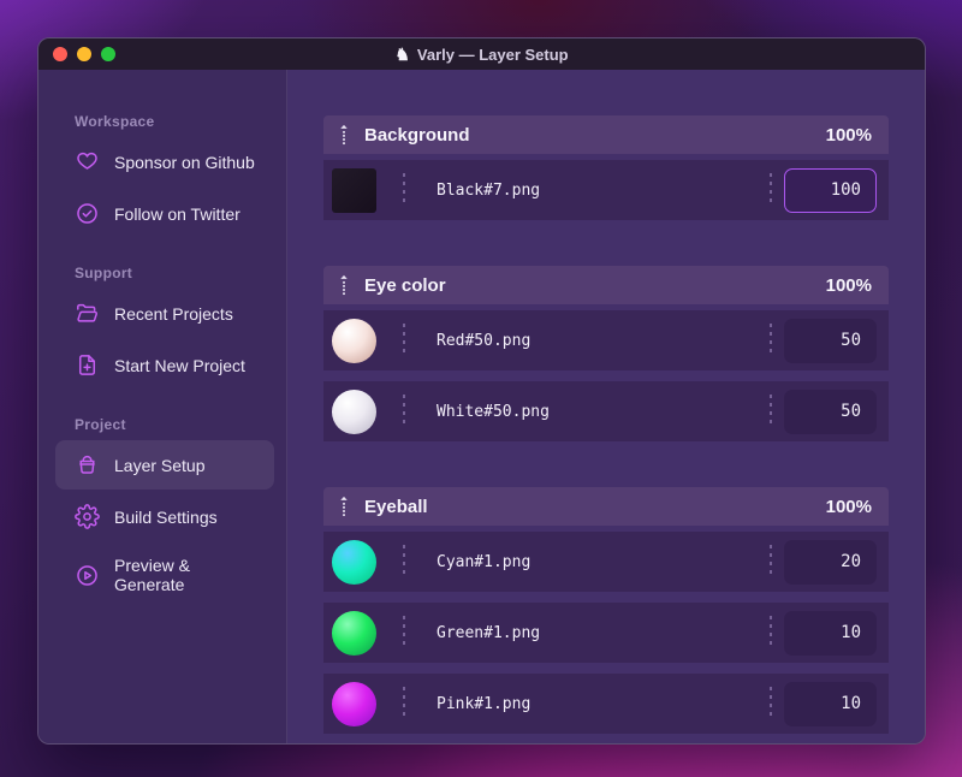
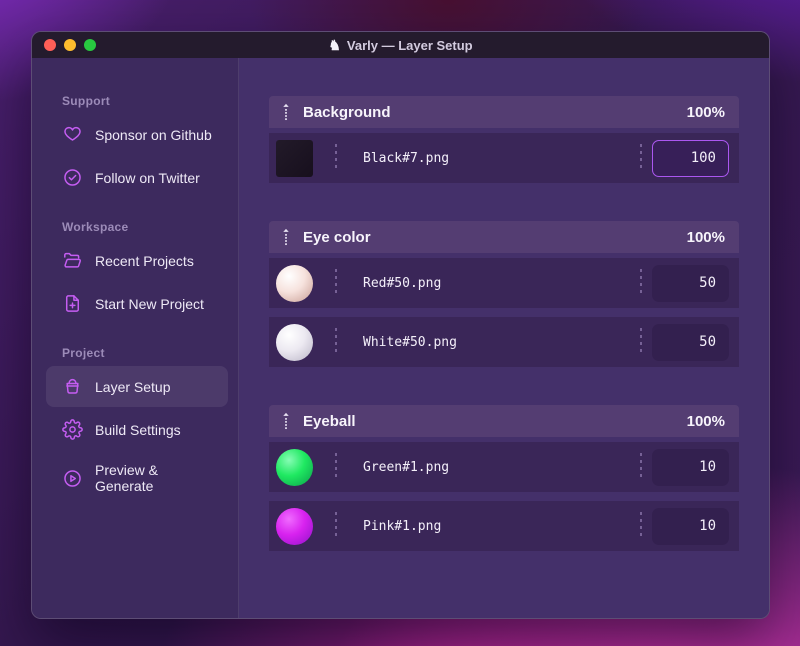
  ♞
  Varly — Layer Setup
- Workspace
+ Support
  Sponsor on Github
  Follow on Twitter
- Support
+ Workspace
  Recent Projects
  Start New Project
  Project
  Layer Setup
  Build Settings
  Preview & Generate
  Background
  100%
  Black#7.png
  100
  Eye color
  100%
  Red#50.png
  50
  White#50.png
  50
  Eyeball
  100%
- Cyan#1.png
- 20
  Green#1.png
  10
  Pink#1.png
  10
